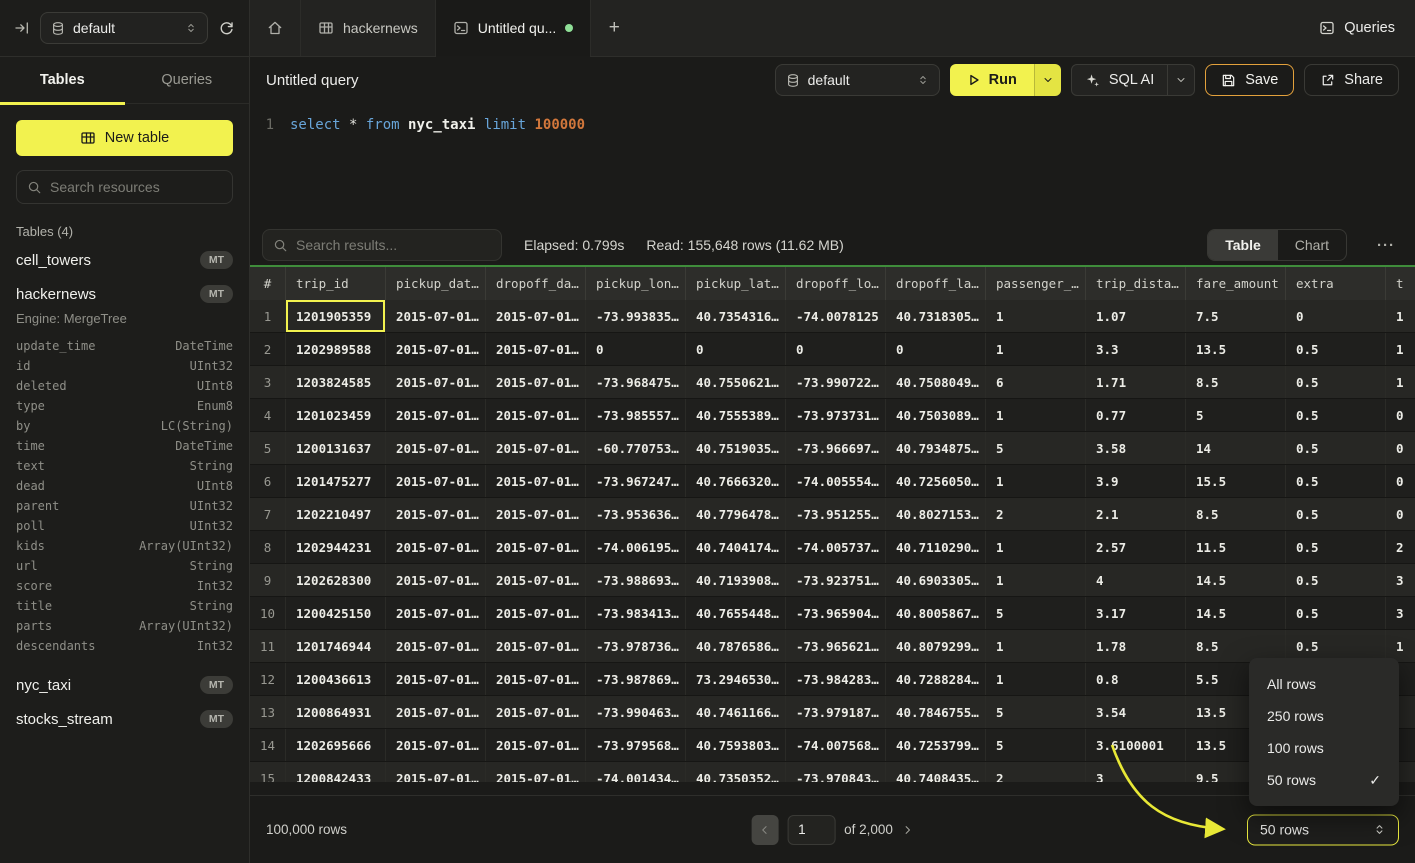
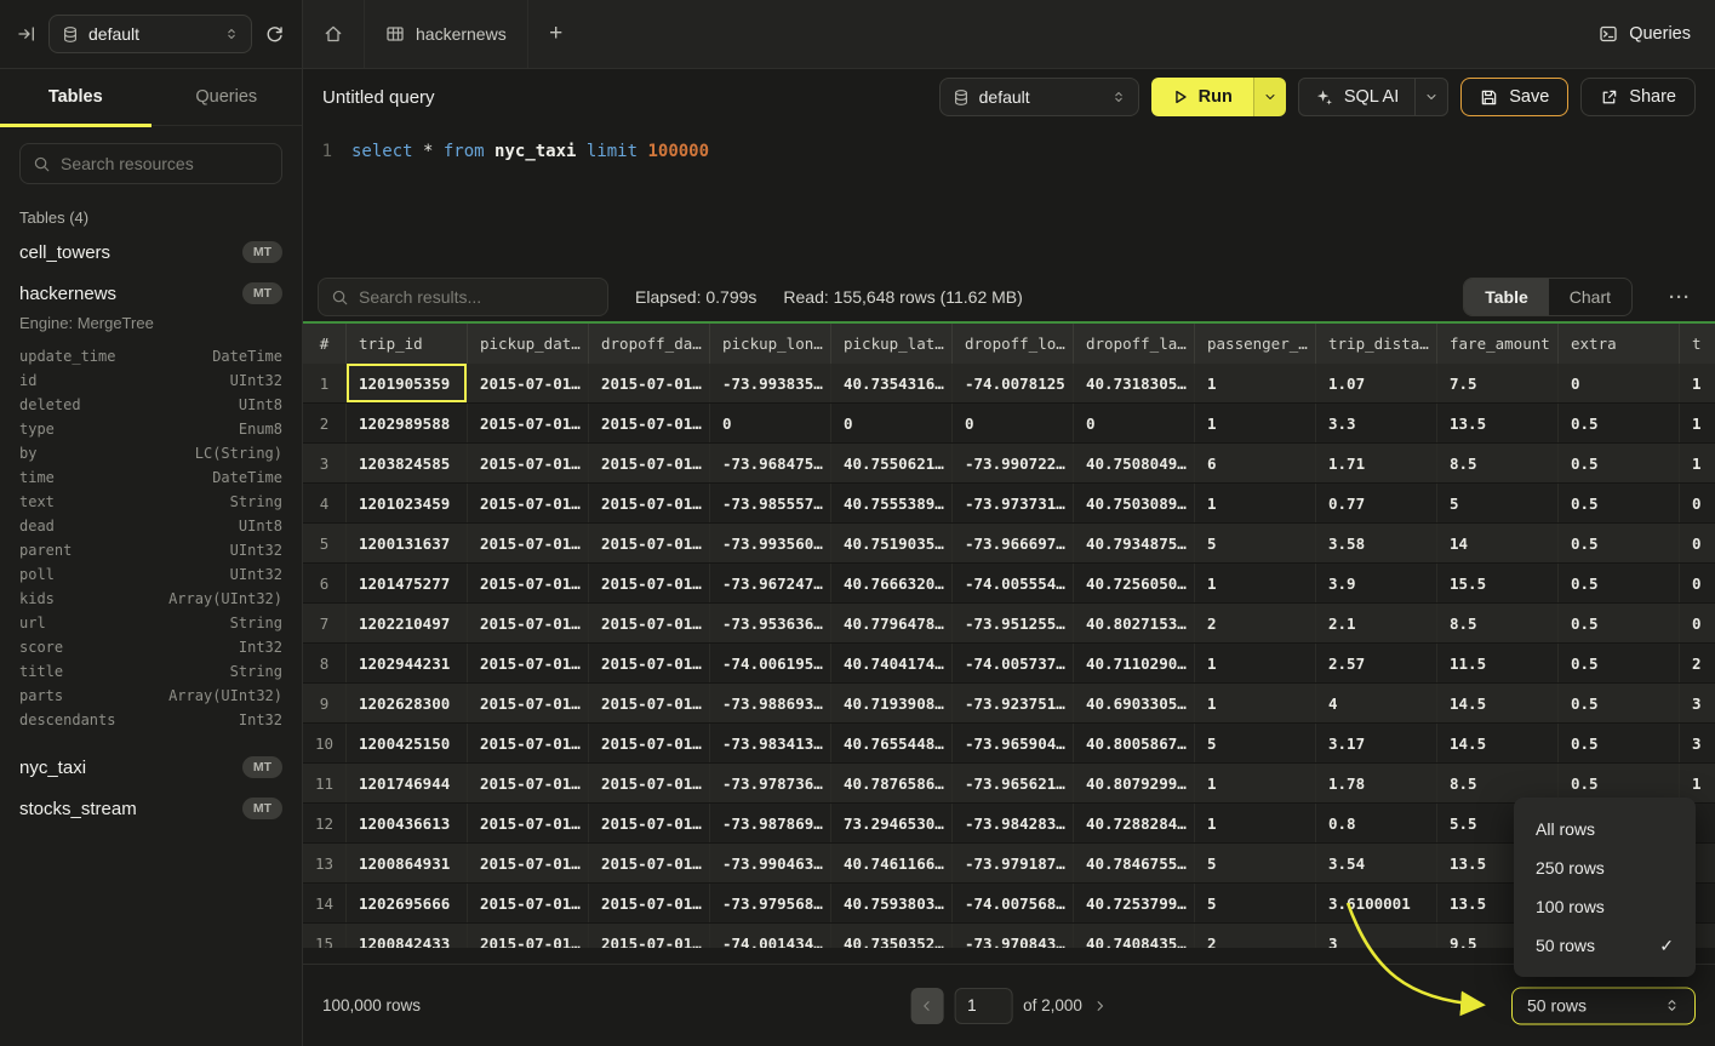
  default
  hackernews
- Untitled qu...
  +
  Queries
  Tables
  Queries
- New table
  Search resources
  Tables (4)
  cell_towers
  MT
  hackernews
  MT
  Engine: MergeTree
  update_time
  DateTime
  id
  UInt32
  deleted
  UInt8
  type
  Enum8
  by
  LC(String)
  time
  DateTime
  text
  String
  dead
  UInt8
  parent
  UInt32
  poll
  UInt32
  kids
  Array(UInt32)
  url
  String
  score
  Int32
  title
  String
  parts
  Array(UInt32)
  descendants
  Int32
  nyc_taxi
  MT
  stocks_stream
  MT
  Untitled query
  default
  Run
  SQL AI
  Save
  Share
  1
  select * from nyc_taxi limit 100000
  Search results...
  Elapsed: 0.799s
  Read: 155,648 rows (11.62 MB)
  Table
  Chart
  ···
  #
  trip_id
  pickup_dat…
  dropoff_da…
  pickup_lon…
  pickup_lat…
  dropoff_lo…
  dropoff_la…
  passenger_…
  trip_dista…
  fare_amount
  extra
  t
  1
  1201905359
  2015-07-01…
  2015-07-01…
  -73.993835…
  40.7354316…
  -74.0078125
  40.7318305…
  1
  1.07
  7.5
  0
  1
  2
  1202989588
  2015-07-01…
  2015-07-01…
  0
  0
  0
  0
  1
  3.3
  13.5
  0.5
  1
  3
  1203824585
  2015-07-01…
  2015-07-01…
  -73.968475…
  40.7550621…
  -73.990722…
  40.7508049…
  6
  1.71
  8.5
  0.5
  1
  4
  1201023459
  2015-07-01…
  2015-07-01…
  -73.985557…
  40.7555389…
  -73.973731…
  40.7503089…
  1
  0.77
  5
  0.5
  0
  5
  1200131637
  2015-07-01…
  2015-07-01…
- -60.770753…
+ -73.993560…
  40.7519035…
  -73.966697…
  40.7934875…
  5
  3.58
  14
  0.5
  0
  6
  1201475277
  2015-07-01…
  2015-07-01…
  -73.967247…
  40.7666320…
  -74.005554…
  40.7256050…
  1
  3.9
  15.5
  0.5
  0
  7
  1202210497
  2015-07-01…
  2015-07-01…
  -73.953636…
  40.7796478…
  -73.951255…
  40.8027153…
  2
  2.1
  8.5
  0.5
  0
  8
  1202944231
  2015-07-01…
  2015-07-01…
  -74.006195…
  40.7404174…
  -74.005737…
  40.7110290…
  1
  2.57
  11.5
  0.5
  2
  9
  1202628300
  2015-07-01…
  2015-07-01…
  -73.988693…
  40.7193908…
  -73.923751…
  40.6903305…
  1
  4
  14.5
  0.5
  3
  10
  1200425150
  2015-07-01…
  2015-07-01…
  -73.983413…
  40.7655448…
  -73.965904…
  40.8005867…
  5
  3.17
  14.5
  0.5
  3
  11
  1201746944
  2015-07-01…
  2015-07-01…
  -73.978736…
  40.7876586…
  -73.965621…
  40.8079299…
  1
  1.78
  8.5
  0.5
  1
  12
  1200436613
  2015-07-01…
  2015-07-01…
  -73.987869…
  73.2946530…
  -73.984283…
  40.7288284…
  1
  0.8
  5.5
  13
  1200864931
  2015-07-01…
  2015-07-01…
  -73.990463…
  40.7461166…
  -73.979187…
  40.7846755…
  5
  3.54
  13.5
  14
  1202695666
  2015-07-01…
  2015-07-01…
  -73.979568…
  40.7593803…
  -74.007568…
  40.7253799…
  5
  3.6100001
  13.5
  15
  1200842433
  2015-07-01…
  2015-07-01…
  -74.001434…
  40.7350352…
  -73.970843…
  40.7408435…
  2
  3
  9.5
  100,000 rows
  1
  of 2,000
  50 rows
  All rows
  250 rows
  100 rows
  50 rows
  ✓
